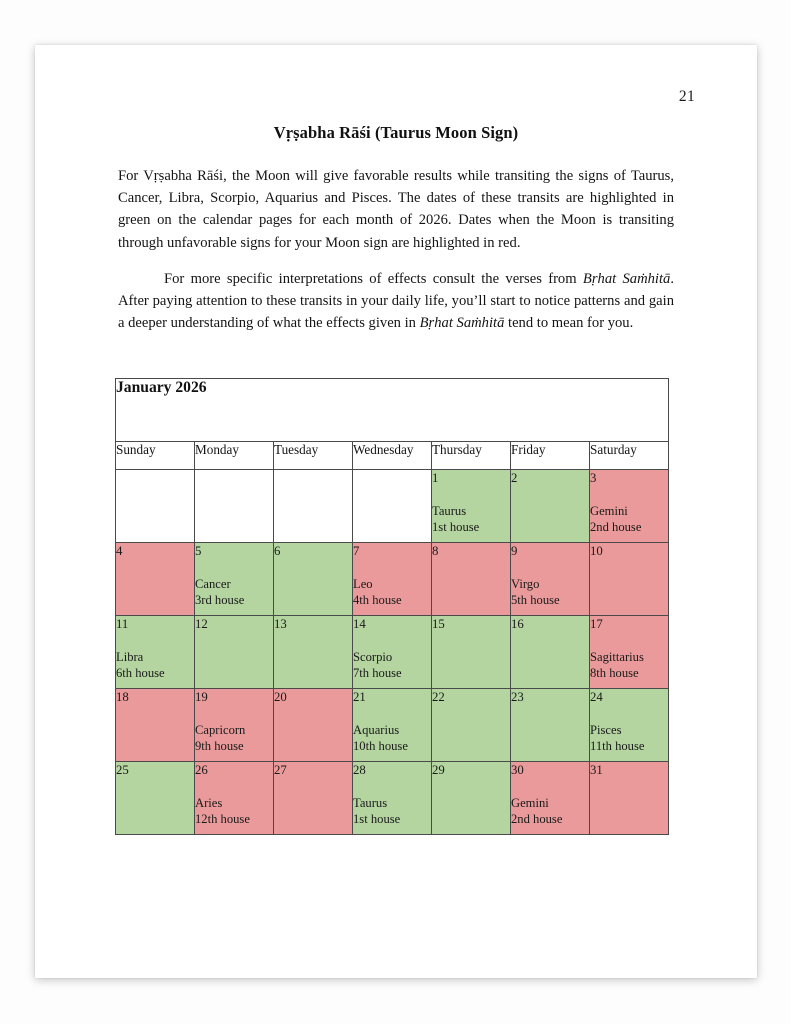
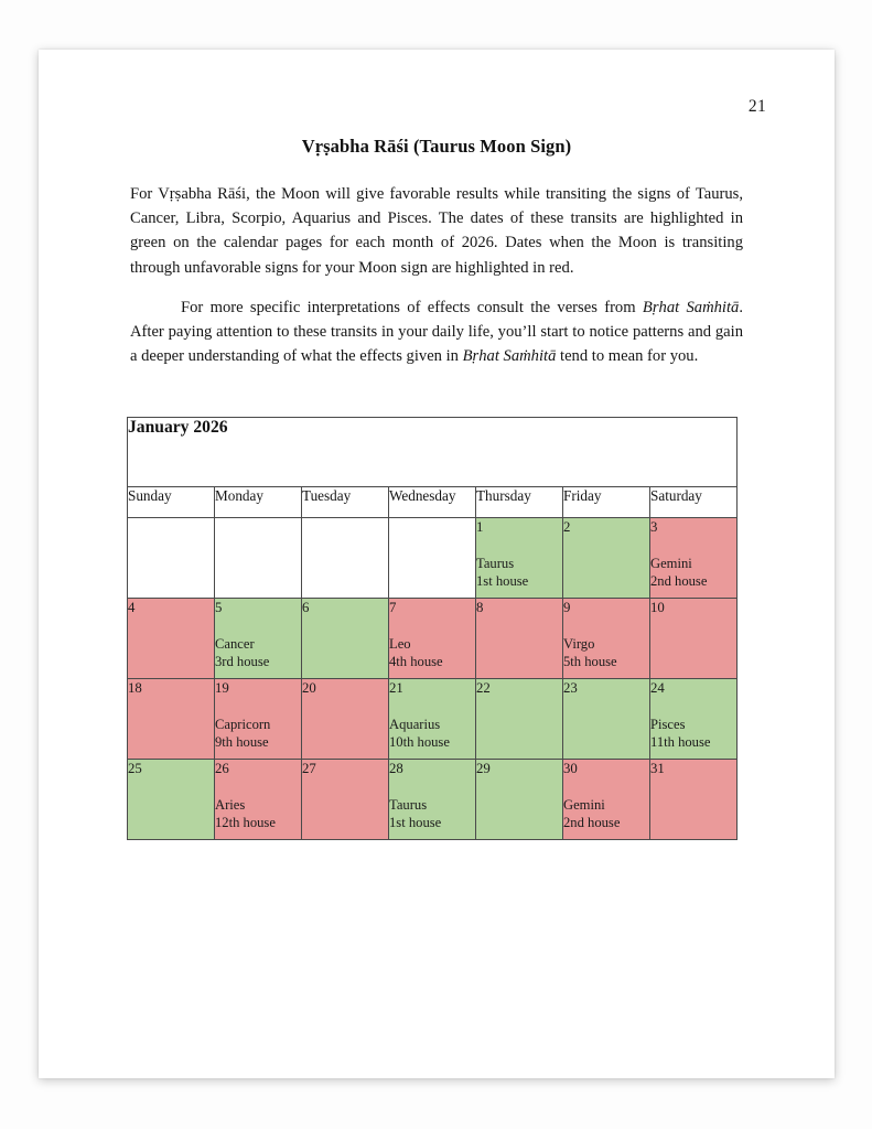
  21
  Vṛṣabha Rāśi (Taurus Moon Sign)
  For Vṛṣabha Rāśi, the Moon will give favorable results while transiting the signs of Taurus, Cancer, Libra, Scorpio, Aquarius and Pisces. The dates of these transits are highlighted in green on the calendar pages for each month of 2026. Dates when the Moon is transiting through unfavorable signs for your Moon sign are highlighted in red.
  For more specific interpretations of effects consult the verses from Bṛhat Saṁhitā. After paying attention to these transits in your daily life, you’ll start to notice patterns and gain a deeper understanding of what the effects given in Bṛhat Saṁhitā tend to mean for you.
  January 2026
  Sunday	Monday	Tuesday	Wednesday	Thursday	Friday	Saturday
  				1Taurus1st house	2	3Gemini2nd house
  4	5Cancer3rd house	6	7Leo4th house	8	9Virgo5th house	10
- 11Libra6th house	12	13	14Scorpio7th house	15	16	17Sagittarius8th house
  18	19Capricorn9th house	20	21Aquarius10th house	22	23	24Pisces11th house
  25	26Aries12th house	27	28Taurus1st house	29	30Gemini2nd house	31
